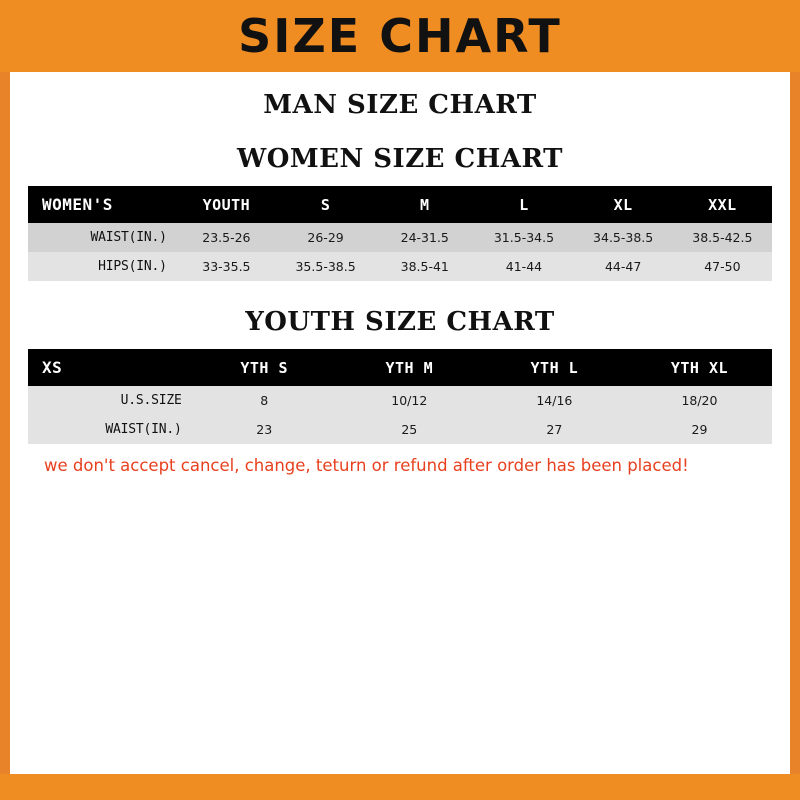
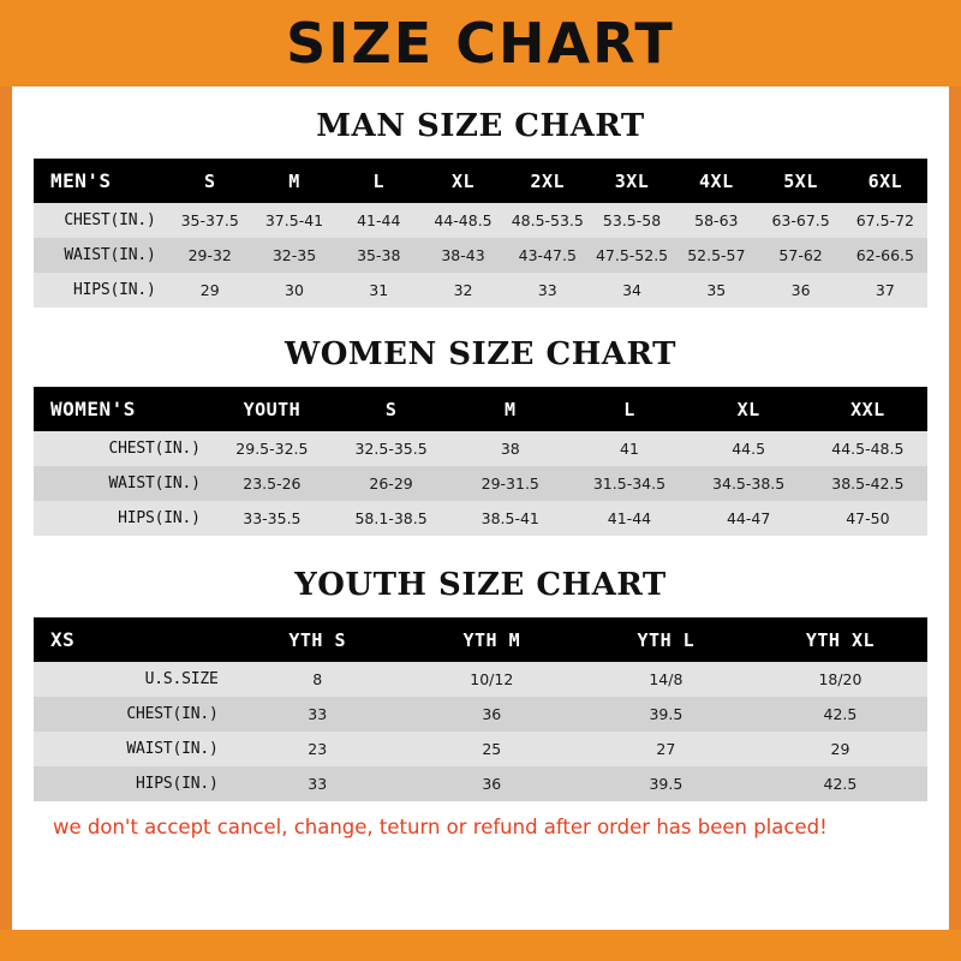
  SIZE CHART
  MAN SIZE CHART
+ MEN'S	S	M	L	XL	2XL	3XL	4XL	5XL	6XL
+ CHEST(IN.)	35-37.5	37.5-41	41-44	44-48.5	48.5-53.5	53.5-58	58-63	63-67.5	67.5-72
+ WAIST(IN.)	29-32	32-35	35-38	38-43	43-47.5	47.5-52.5	52.5-57	57-62	62-66.5
+ HIPS(IN.)	29	30	31	32	33	34	35	36	37
  WOMEN SIZE CHART
  WOMEN'S	YOUTH	S	M	L	XL	XXL
+ CHEST(IN.)	29.5-32.5	32.5-35.5	38	41	44.5	44.5-48.5
- WAIST(IN.)	23.5-26	26-29	24-31.5	31.5-34.5	34.5-38.5	38.5-42.5
+ WAIST(IN.)	23.5-26	26-29	29-31.5	31.5-34.5	34.5-38.5	38.5-42.5
- HIPS(IN.)	33-35.5	35.5-38.5	38.5-41	41-44	44-47	47-50
+ HIPS(IN.)	33-35.5	58.1-38.5	38.5-41	41-44	44-47	47-50
  YOUTH SIZE CHART
  XS	YTH S	YTH M	YTH L	YTH XL
- U.S.SIZE	8	10/12	14/16	18/20
+ U.S.SIZE	8	10/12	14/8	18/20
+ CHEST(IN.)	33	36	39.5	42.5
  WAIST(IN.)	23	25	27	29
+ HIPS(IN.)	33	36	39.5	42.5
  we don't accept cancel, change, teturn or refund after order has been placed!
